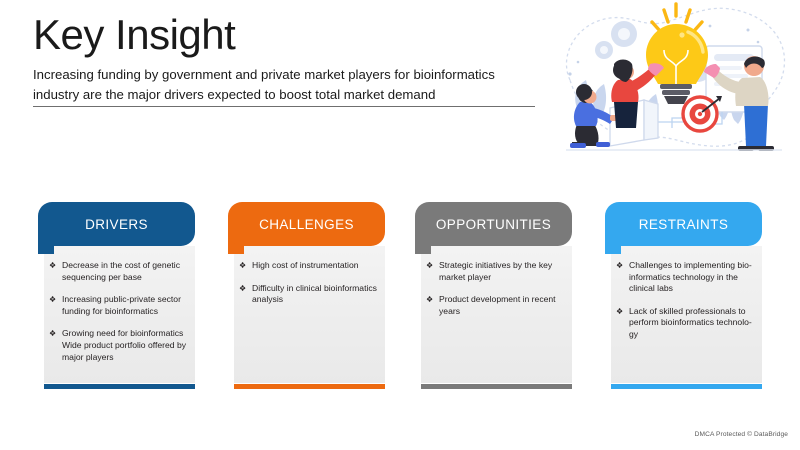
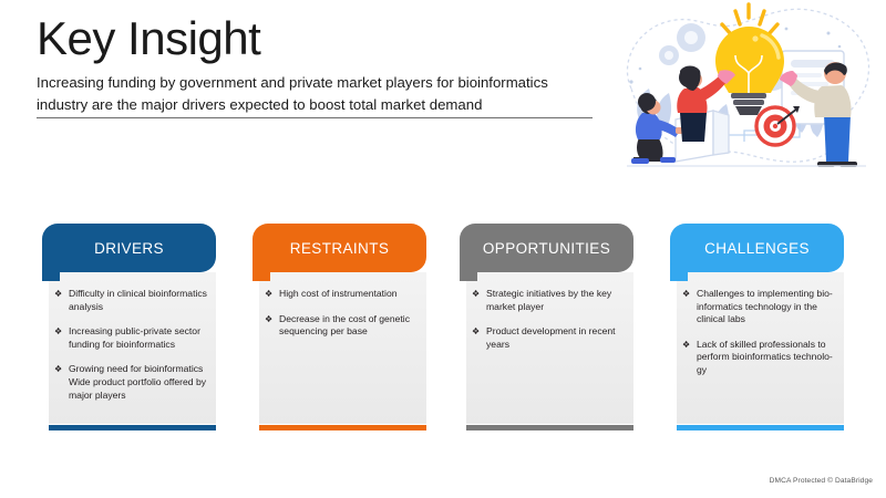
  Key Insight
  Increasing funding by government and private market players for bioinformatics industry are the major drivers expected to boost total market demand
  DRIVERS
  ❖
- Decrease in the cost of genetic sequencing per base
+ Difficulty in clinical bioinformatics analysis
  ❖
  Increasing public-private sector funding for bioinformatics
  ❖
  Growing need for bioinformatics Wide product portfolio offered by major players
- CHALLENGES
+ RESTRAINTS
  ❖
  High cost of instrumentation
  ❖
- Difficulty in clinical bioinformatics analysis
+ Decrease in the cost of genetic sequencing per base
  OPPORTUNITIES
  ❖
  Strategic initiatives by the key market player
  ❖
  Product development in recent years
- RESTRAINTS
+ CHALLENGES
  ❖
  Challenges to implementing bio-informatics technology in the clinical labs
  ❖
  Lack of skilled professionals to perform bioinformatics technolo-gy
